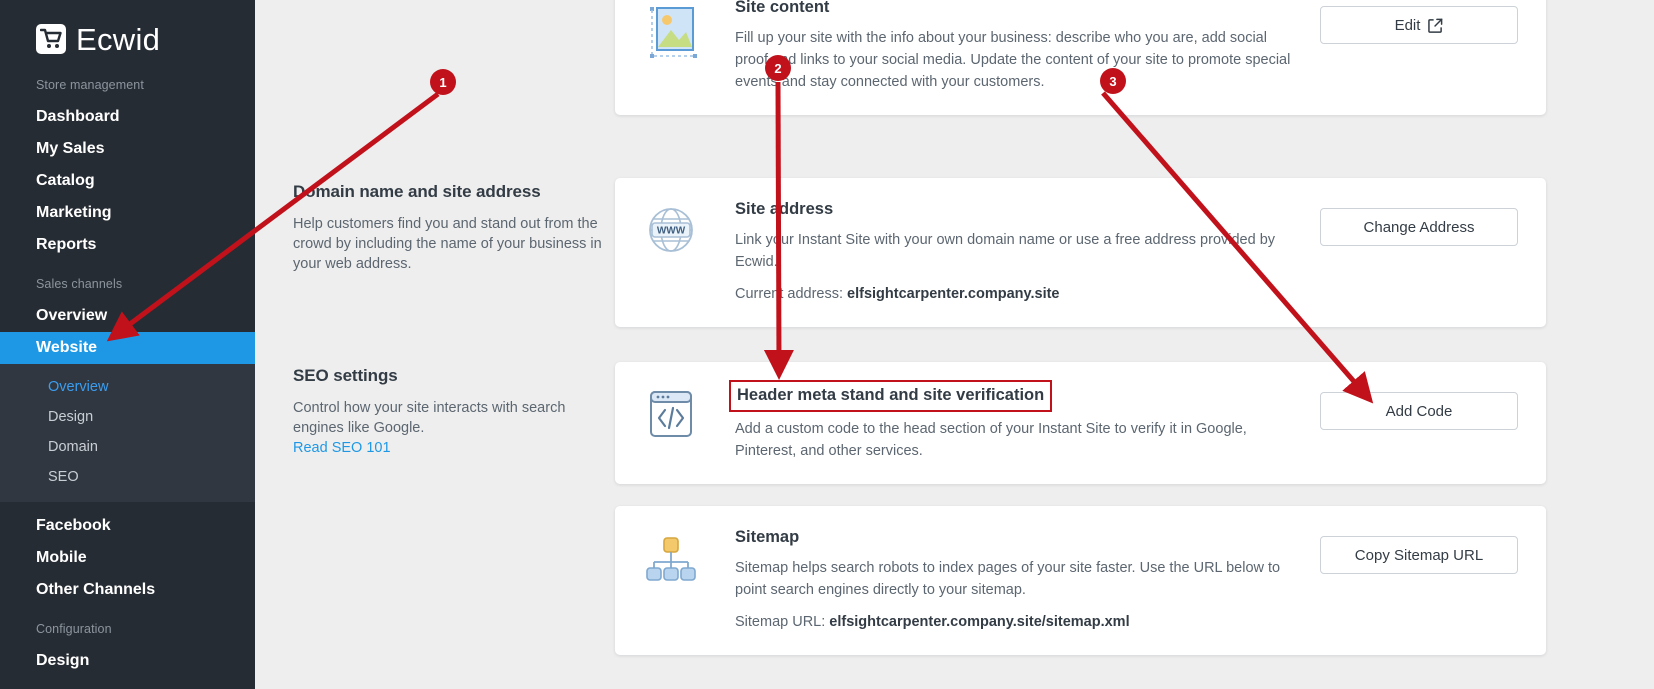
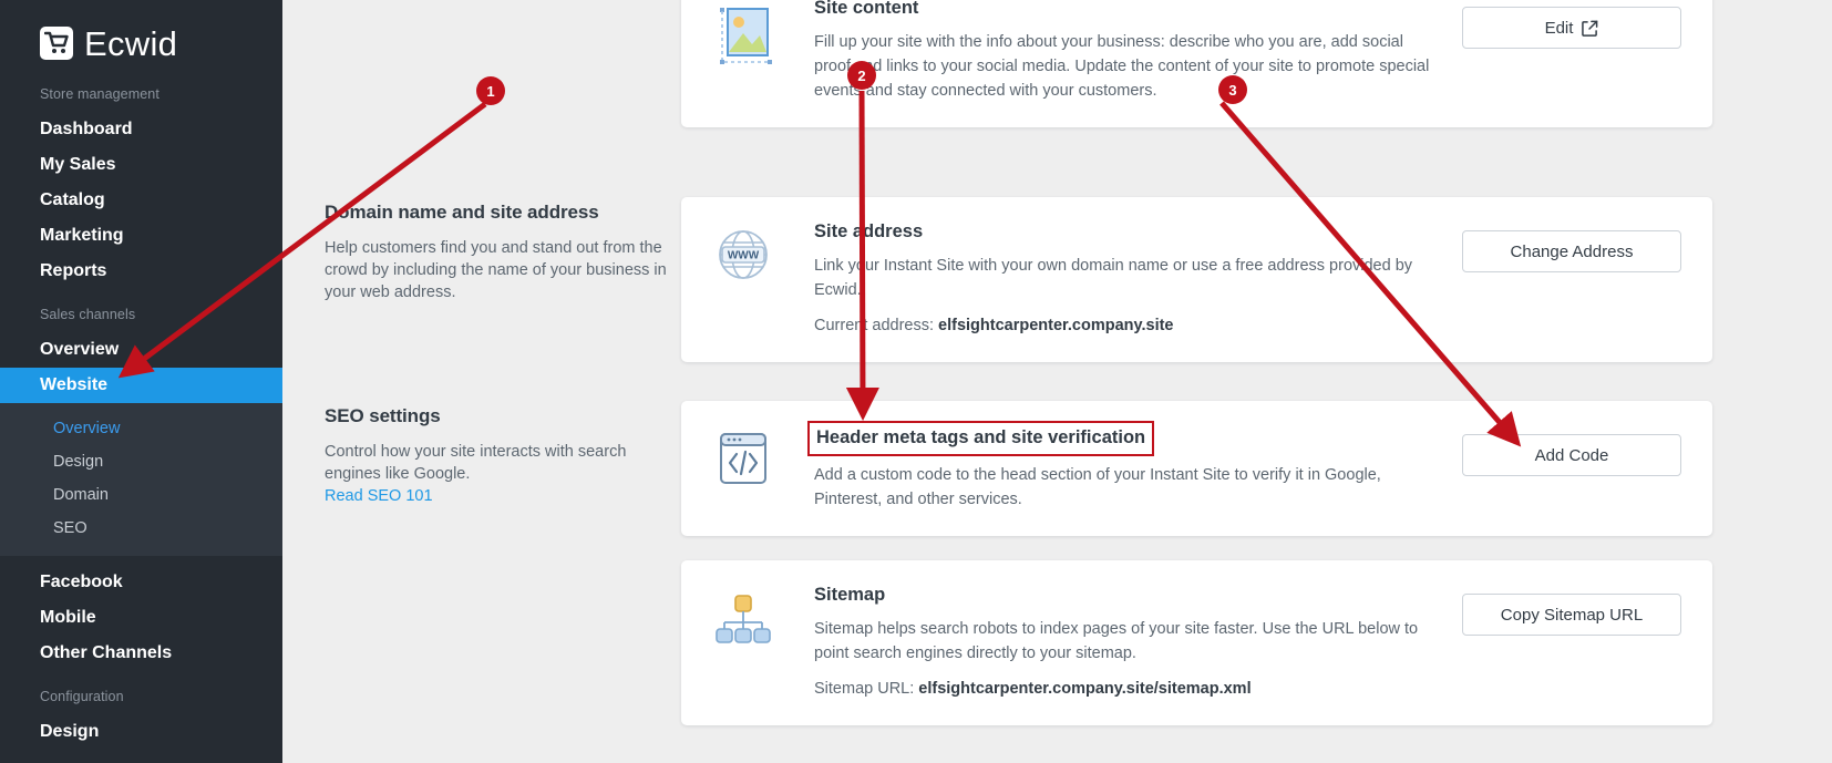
  Ecwid
  Store management
  Dashboard
  My Sales
  Catalog
  Marketing
  Reports
  Sales channels
  Overview
  Website
  Overview
  Design
  Domain
  SEO
  Facebook
  Mobile
  Other Channels
  Configuration
  Design
  Site content
  Fill up your site with the info about your business: describe who you are, add social proofd links to your social media. Update the content of your site to promote special events and stay connected with your customers.
  Edit
  Dmain name and site address
  Help customers find you and stand out from the crowd by including the name of your business in your web address.
  WWW
  Site address
  Link yur Instant Site with your own domain name or use a free address provded by Ecwid.
  Current address: elfsightcarpenter.company.site
  Change Address
  SEO settings
  Control how your site interacts with search engines like Google.
  Read SEO 101
- Header meta stand and site verification
+ Header meta tags and site verification
  Add a custom code to the head section of your Instant Site to verify it in Google, Pinterest, and other services.
  Add Code
  Sitemap
  Sitemap helps search robots to index pages of your site faster. Use the URL below to point search engines directly to your sitemap.
  Sitemap URL: elfsightcarpenter.company.site/sitemap.xml
  Copy Sitemap URL
  1
  2
  3
